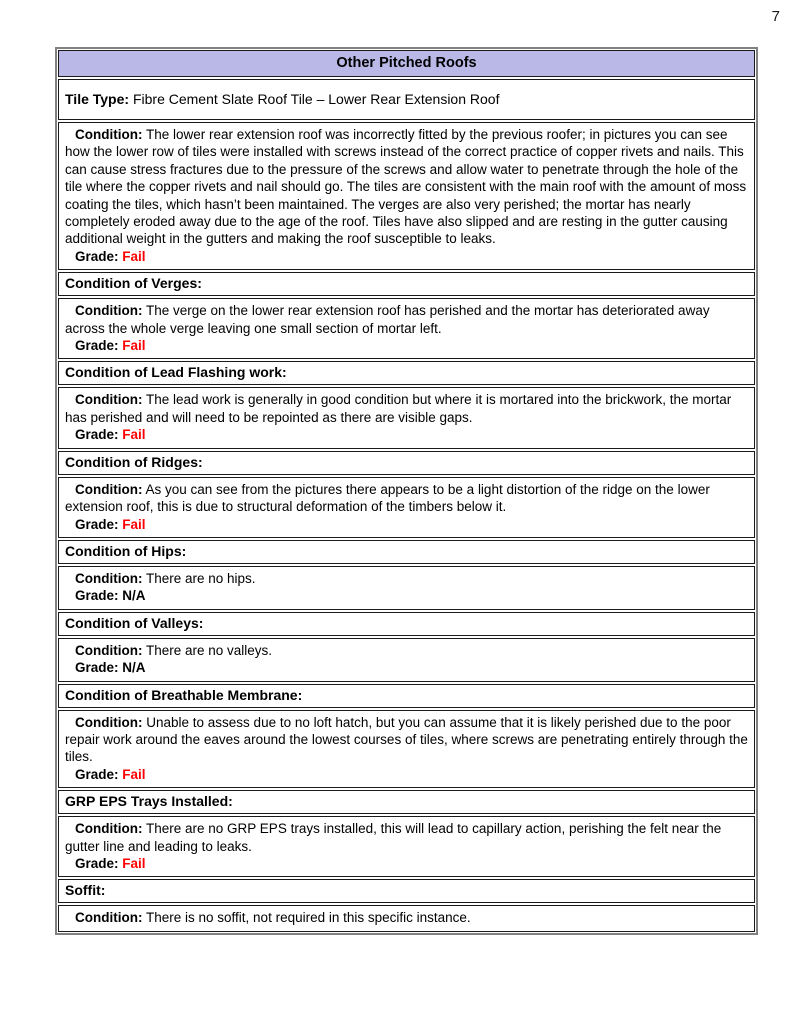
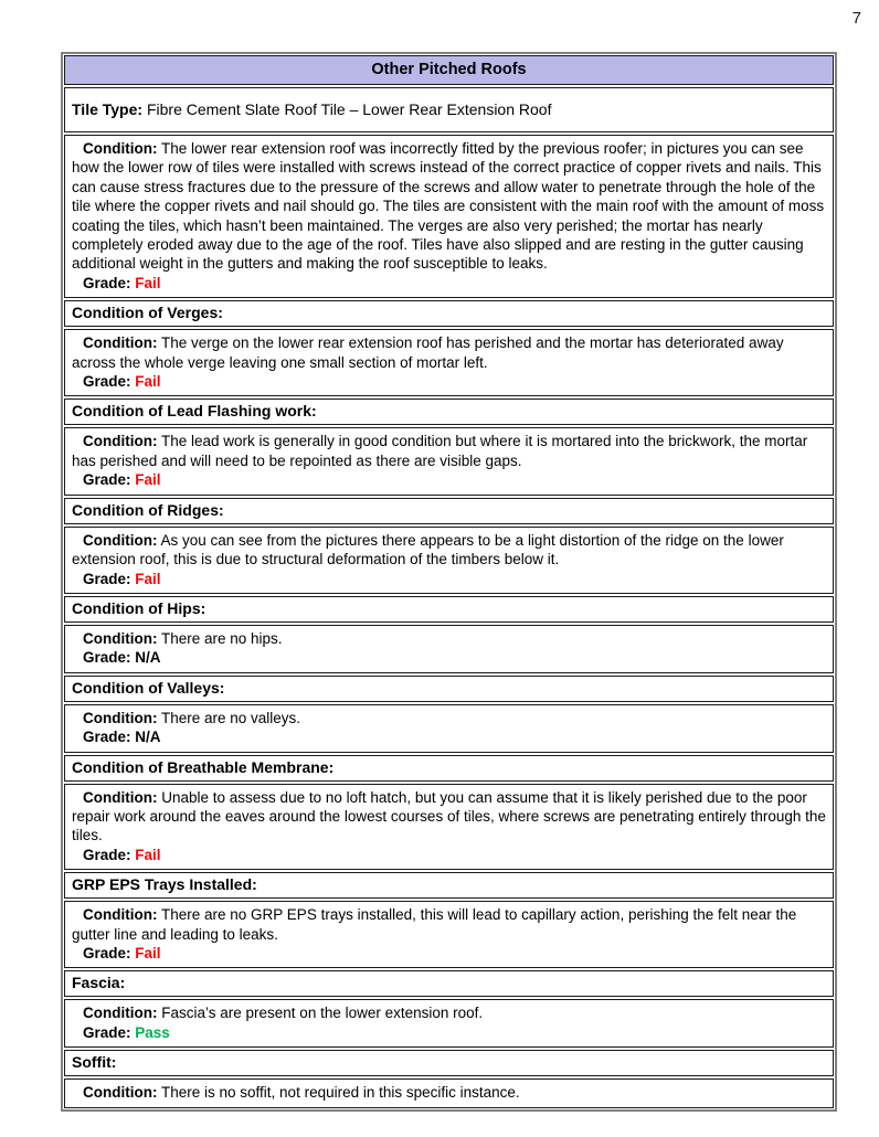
  7
  Other Pitched Roofs
  Tile Type: Fibre Cement Slate Roof Tile – Lower Rear Extension Roof
  Condition: The lower rear extension roof was incorrectly fitted by the previous roofer; in pictures you can see how the lower row of tiles were installed with screws instead of the correct practice of copper rivets and nails. This can cause stress fractures due to the pressure of the screws and allow water to penetrate through the hole of the tile where the copper rivets and nail should go. The tiles are consistent with the main roof with the amount of moss coating the tiles, which hasn’t been maintained. The verges are also very perished; the mortar has nearly completely eroded away due to the age of the roof. Tiles have also slipped and are resting in the gutter causing additional weight in the gutters and making the roof susceptible to leaks.
  Grade: Fail
  Condition of Verges:
  Condition: The verge on the lower rear extension roof has perished and the mortar has deteriorated away across the whole verge leaving one small section of mortar left.
  Grade: Fail
  Condition of Lead Flashing work:
  Condition: The lead work is generally in good condition but where it is mortared into the brickwork, the mortar has perished and will need to be repointed as there are visible gaps.
  Grade: Fail
  Condition of Ridges:
  Condition: As you can see from the pictures there appears to be a light distortion of the ridge on the lower extension roof, this is due to structural deformation of the timbers below it.
  Grade: Fail
  Condition of Hips:
  Condition: There are no hips.
  Grade: N/A
  Condition of Valleys:
  Condition: There are no valleys.
  Grade: N/A
  Condition of Breathable Membrane:
  Condition: Unable to assess due to no loft hatch, but you can assume that it is likely perished due to the poor repair work around the eaves around the lowest courses of tiles, where screws are penetrating entirely through the tiles.
  Grade: Fail
  GRP EPS Trays Installed:
  Condition: There are no GRP EPS trays installed, this will lead to capillary action, perishing the felt near the gutter line and leading to leaks.
  Grade: Fail
+ Fascia:
+ Condition: Fascia’s are present on the lower extension roof.
+ Grade: Pass
  Soffit:
  Condition: There is no soffit, not required in this specific instance.
